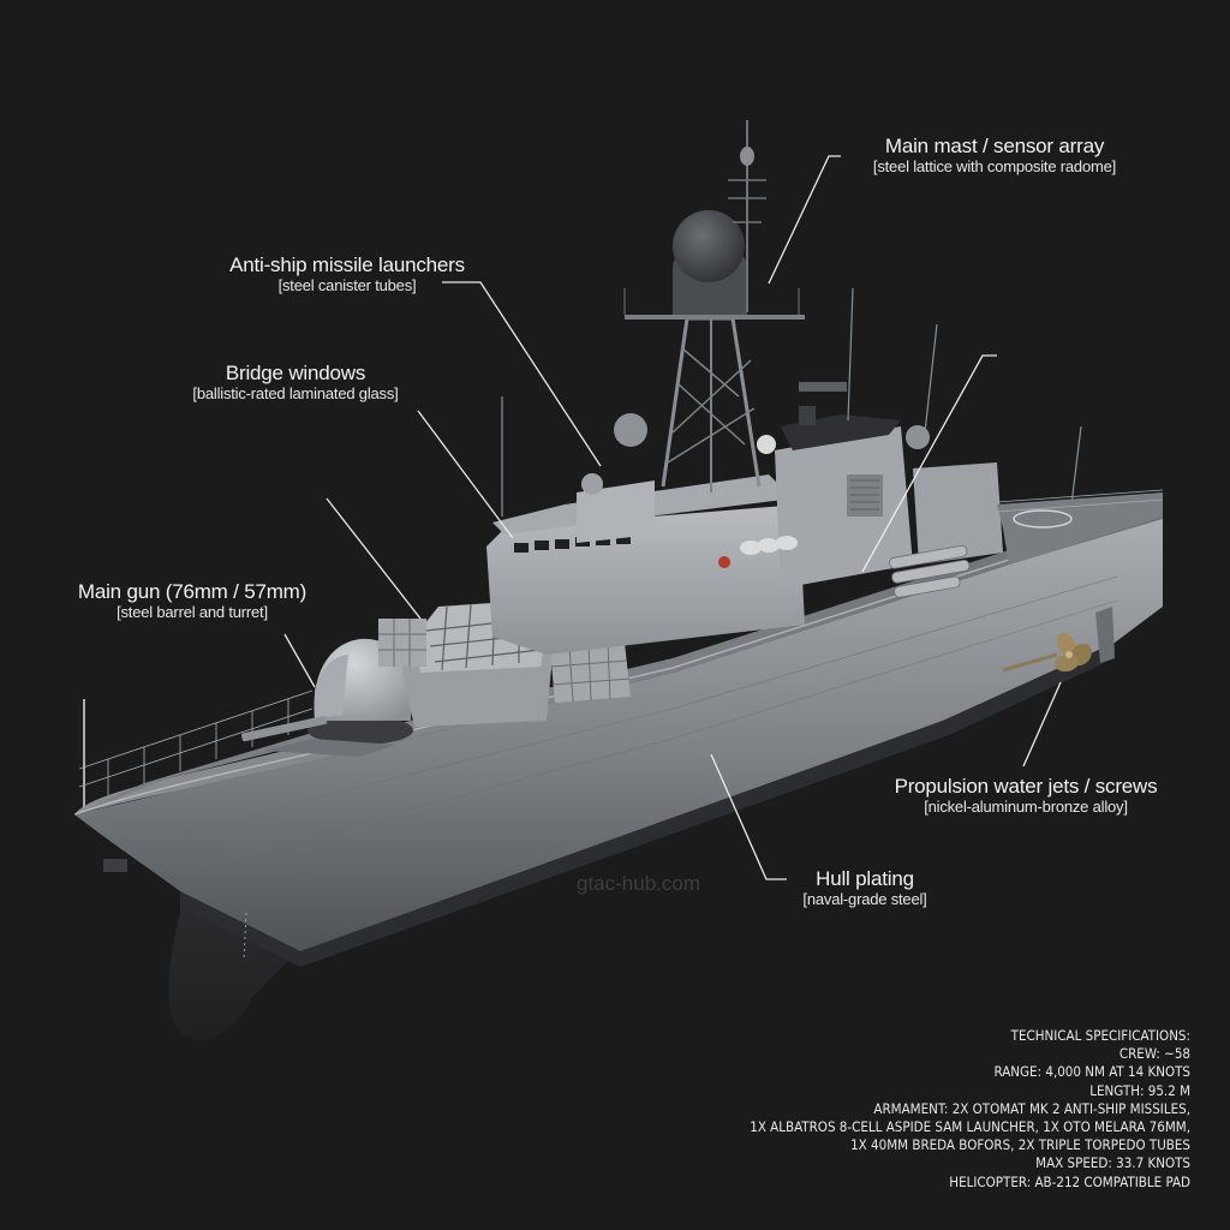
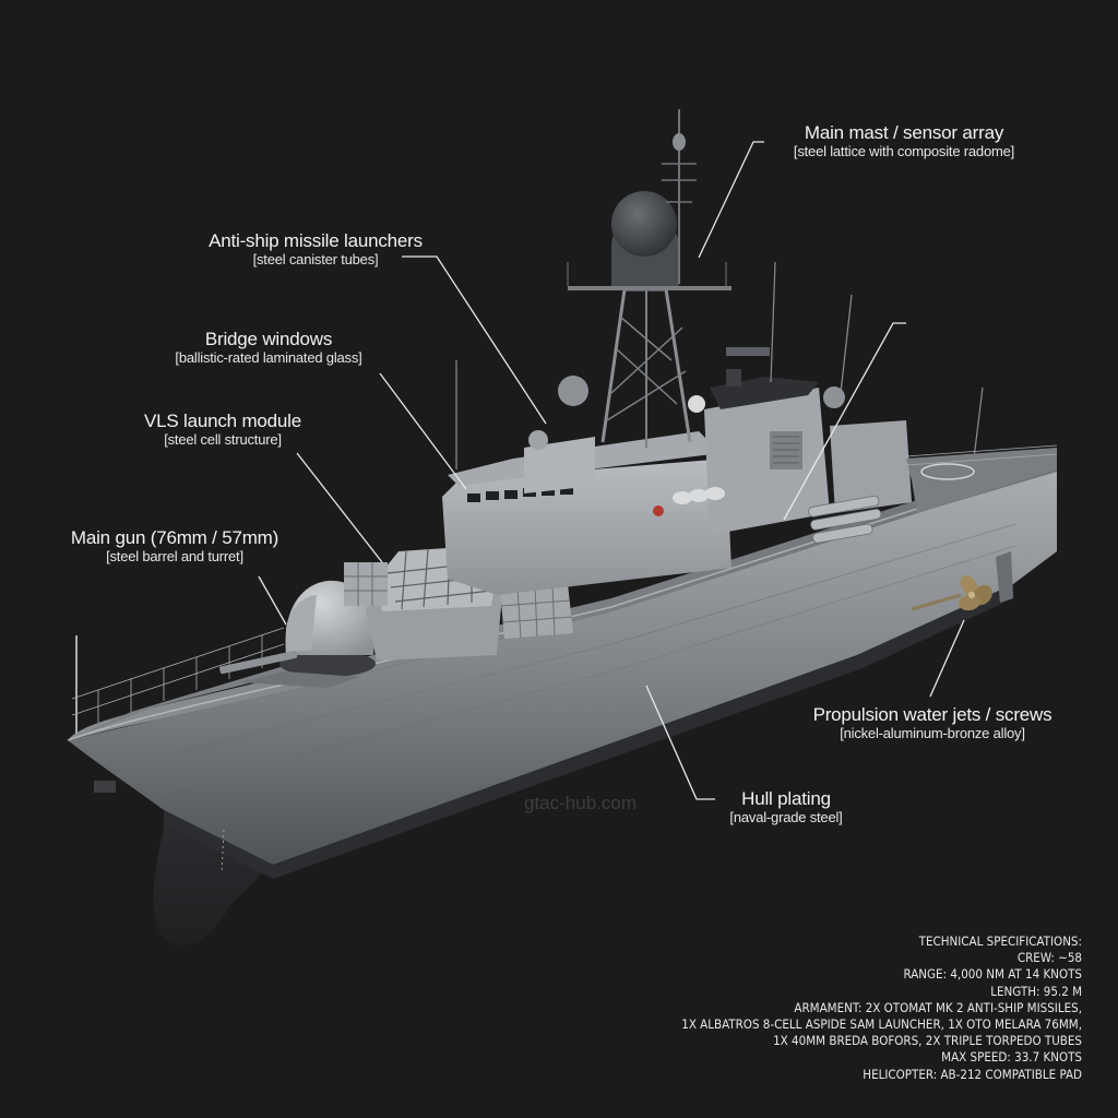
  Main mast / sensor array
  [steel lattice with composite radome]
  Anti-ship missile launchers
  [steel canister tubes]
  Bridge windows
  [ballistic-rated laminated glass]
+ VLS launch module
+ [steel cell structure]
  Main gun (76mm / 57mm)
  [steel barrel and turret]
  Propulsion water jets / screws
  [nickel-aluminum-bronze alloy]
  Hull plating
  [naval-grade steel]
  gtac-hub.com
  TECHNICAL SPECIFICATIONS:
  CREW: ~58
  RANGE: 4,000 NM AT 14 KNOTS
  LENGTH: 95.2 M
  ARMAMENT: 2X OTOMAT MK 2 ANTI-SHIP MISSILES,
  1X ALBATROS 8-CELL ASPIDE SAM LAUNCHER, 1X OTO MELARA 76MM,
  1X 40MM BREDA BOFORS, 2X TRIPLE TORPEDO TUBES
  MAX SPEED: 33.7 KNOTS
  HELICOPTER: AB-212 COMPATIBLE PAD
